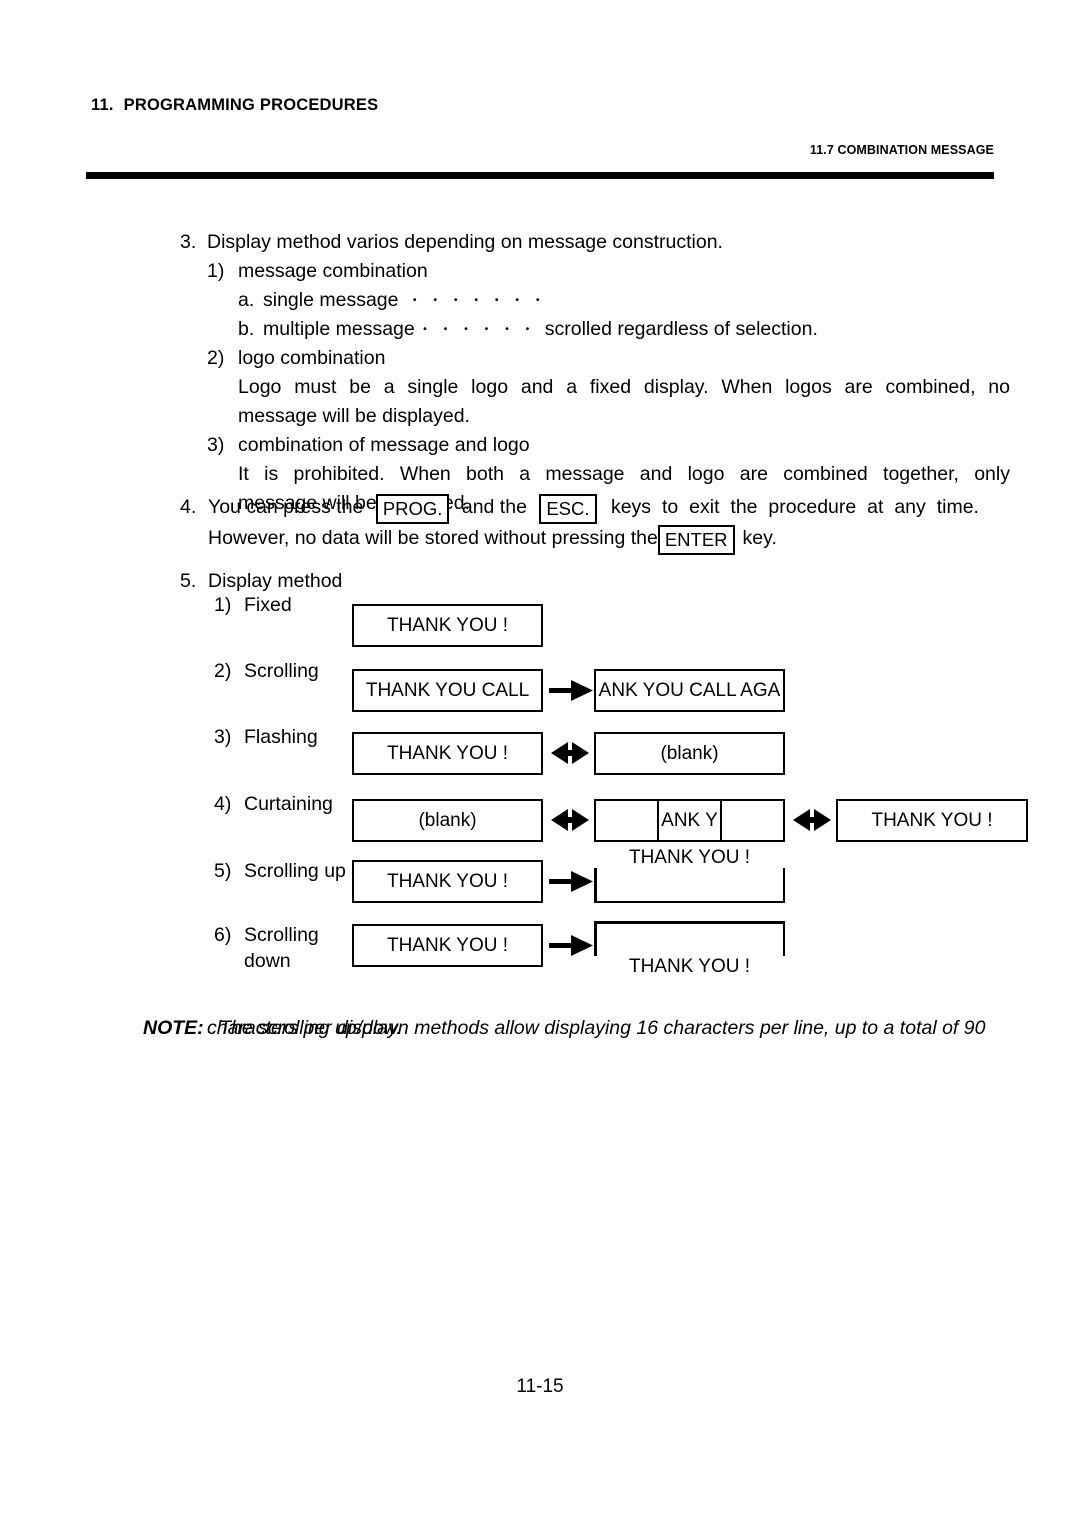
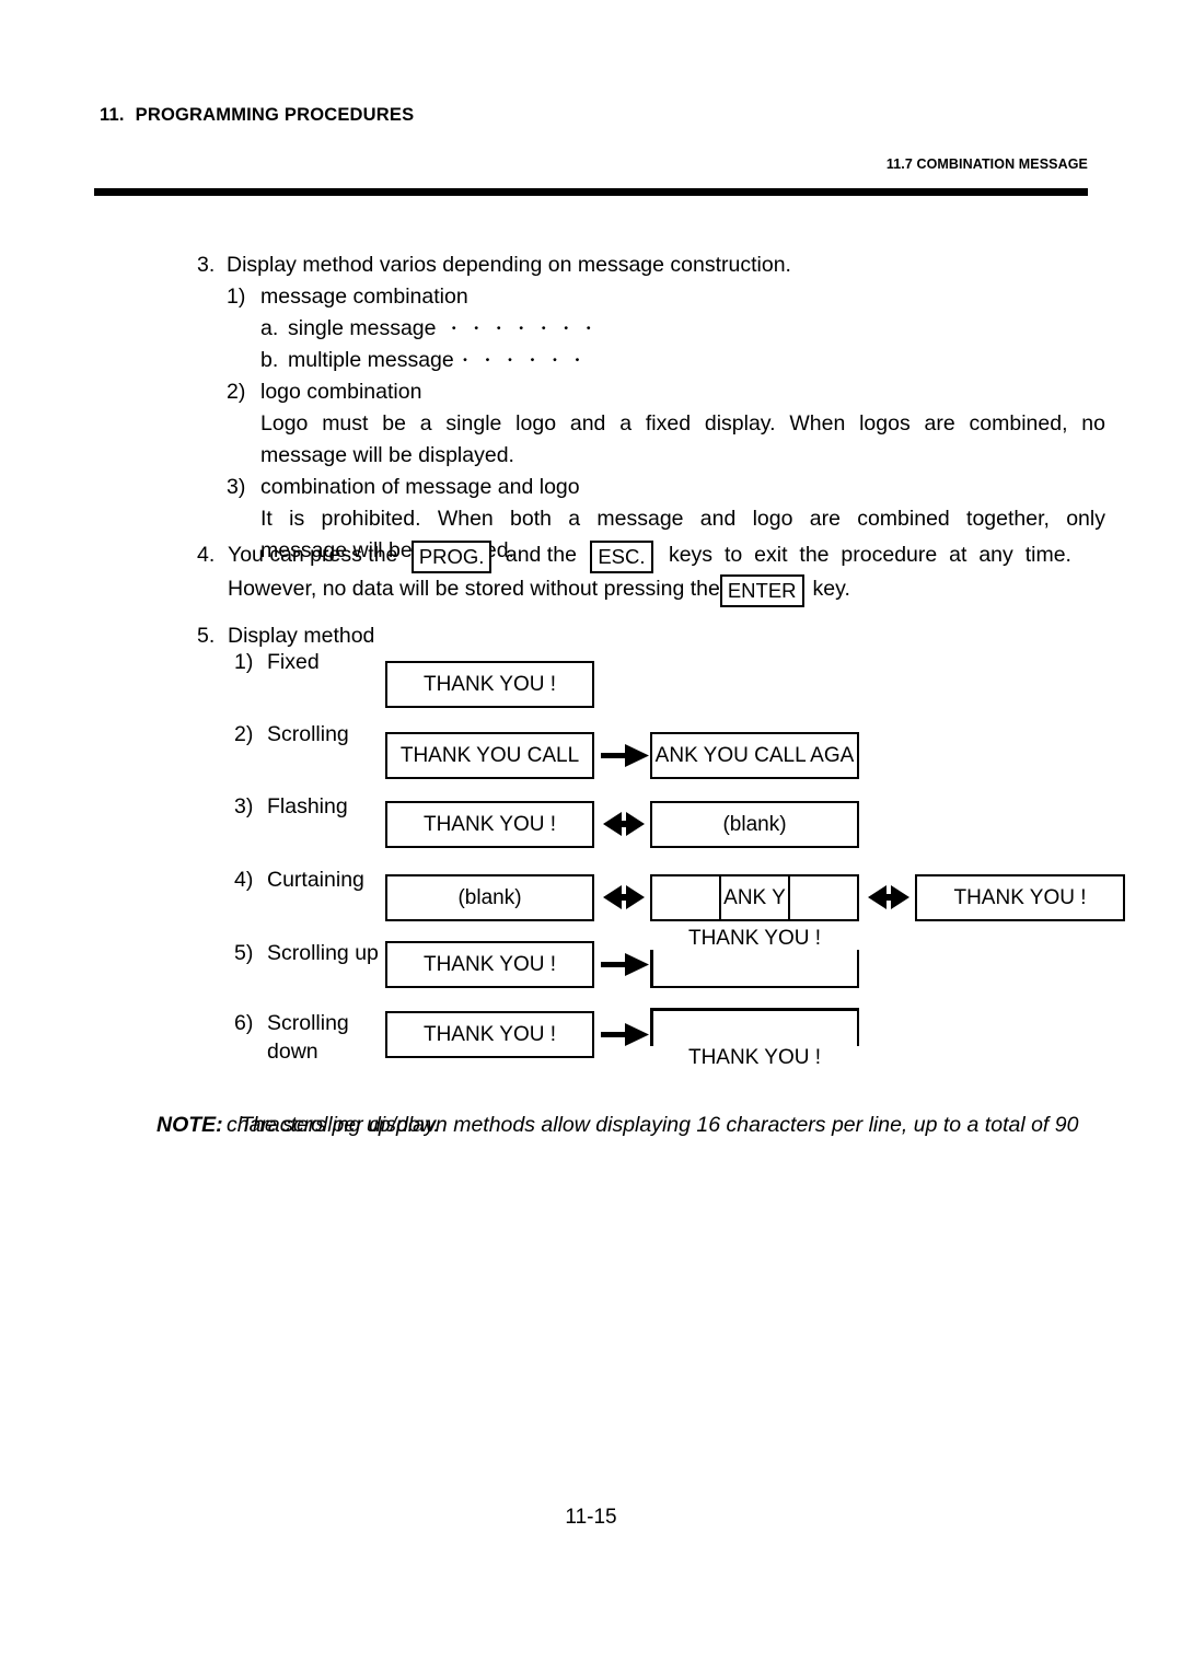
  11. PROGRAMMING PROCEDURES
  11.7 COMBINATION MESSAGE
  3.
  Display method varios depending on message construction.
  1)
  message combination
  a.
  single message
  ・・・・・・・
  b.
  multiple message
  ・・・・・・
- scrolled regardless of selection.
  2)
  logo combination
  Logo must be a single logo and a fixed display. When logos are combined, no
  message will be displayed.
  3)
  combination of message and logo
  It is prohibited. When both a message and logo are combined together, only
  4.
  You can press the PROG. and the ESC. keys to exit the procedure at any time.
  However, no data will be stored without pressing the ENTER key.
  5.
  Display method
  1) Fixed
  2) Scrolling
  3) Flashing
  4) Curtaining
  5) Scrolling up
  6) Scrolling
  down
  THANK YOU !
  THANK YOU CALL
  ANK YOU CALL AGA
  THANK YOU !
  (blank)
  (blank)
  ANK Y
  THANK YOU !
  THANK YOU !
  THANK YOU !
  THANK YOU !
  THANK YOU !
  NOTE: The scrolling up/down methods allow displaying 16 characters per line, up to a total of 90
  characters per display.
  11-15
